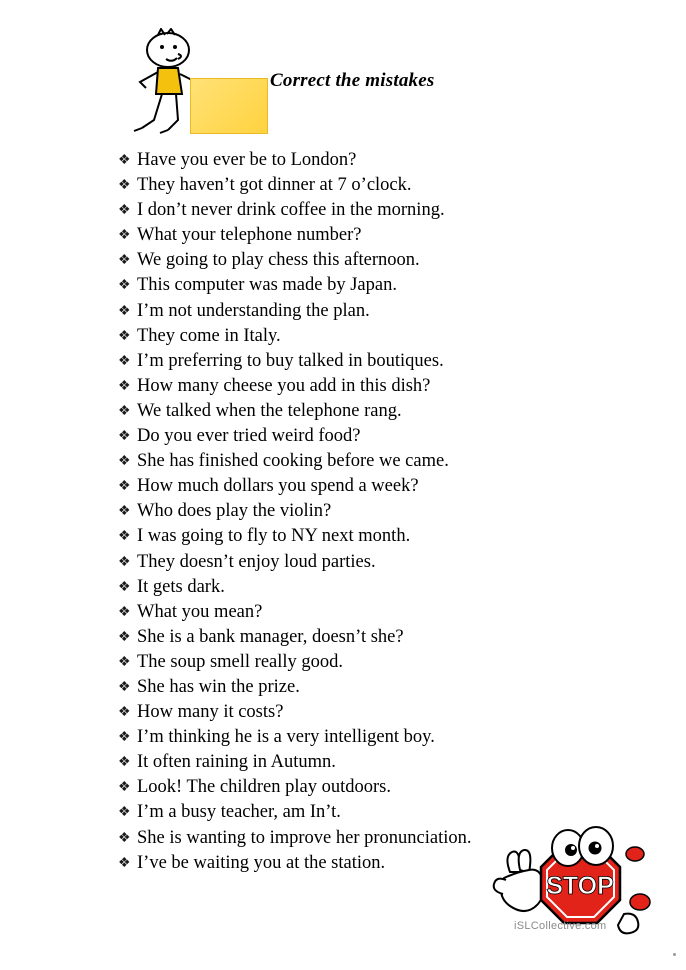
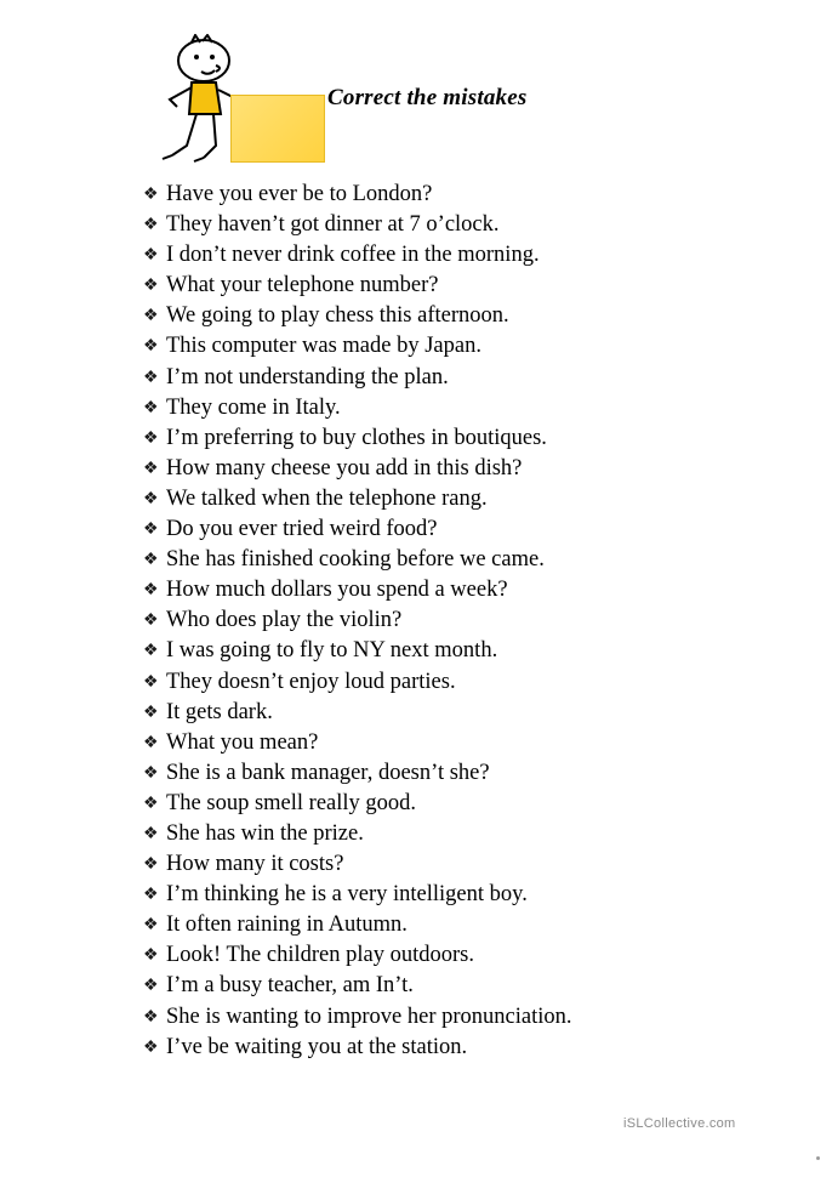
  Correct the mistakes
  ❖
  Have you ever be to London?
  ❖
  They haven’t got dinner at 7 o’clock.
  ❖
  I don’t never drink coffee in the morning.
  ❖
  What your telephone number?
  ❖
  We going to play chess this afternoon.
  ❖
  This computer was made by Japan.
  ❖
  I’m not understanding the plan.
  ❖
  They come in Italy.
  ❖
- I’m preferring to buy talked in boutiques.
+ I’m preferring to buy clothes in boutiques.
  ❖
  How many cheese you add in this dish?
  ❖
  We talked when the telephone rang.
  ❖
  Do you ever tried weird food?
  ❖
  She has finished cooking before we came.
  ❖
  How much dollars you spend a week?
  ❖
  Who does play the violin?
  ❖
  I was going to fly to NY next month.
  ❖
  They doesn’t enjoy loud parties.
  ❖
  It gets dark.
  ❖
  What you mean?
  ❖
  She is a bank manager, doesn’t she?
  ❖
  The soup smell really good.
  ❖
  She has win the prize.
  ❖
  How many it costs?
  ❖
  I’m thinking he is a very intelligent boy.
  ❖
  It often raining in Autumn.
  ❖
  Look! The children play outdoors.
  ❖
  I’m a busy teacher, am In’t.
  ❖
  She is wanting to improve her pronunciation.
  ❖
  I’ve be waiting you at the station.
- STOP
  iSLCollective.com
